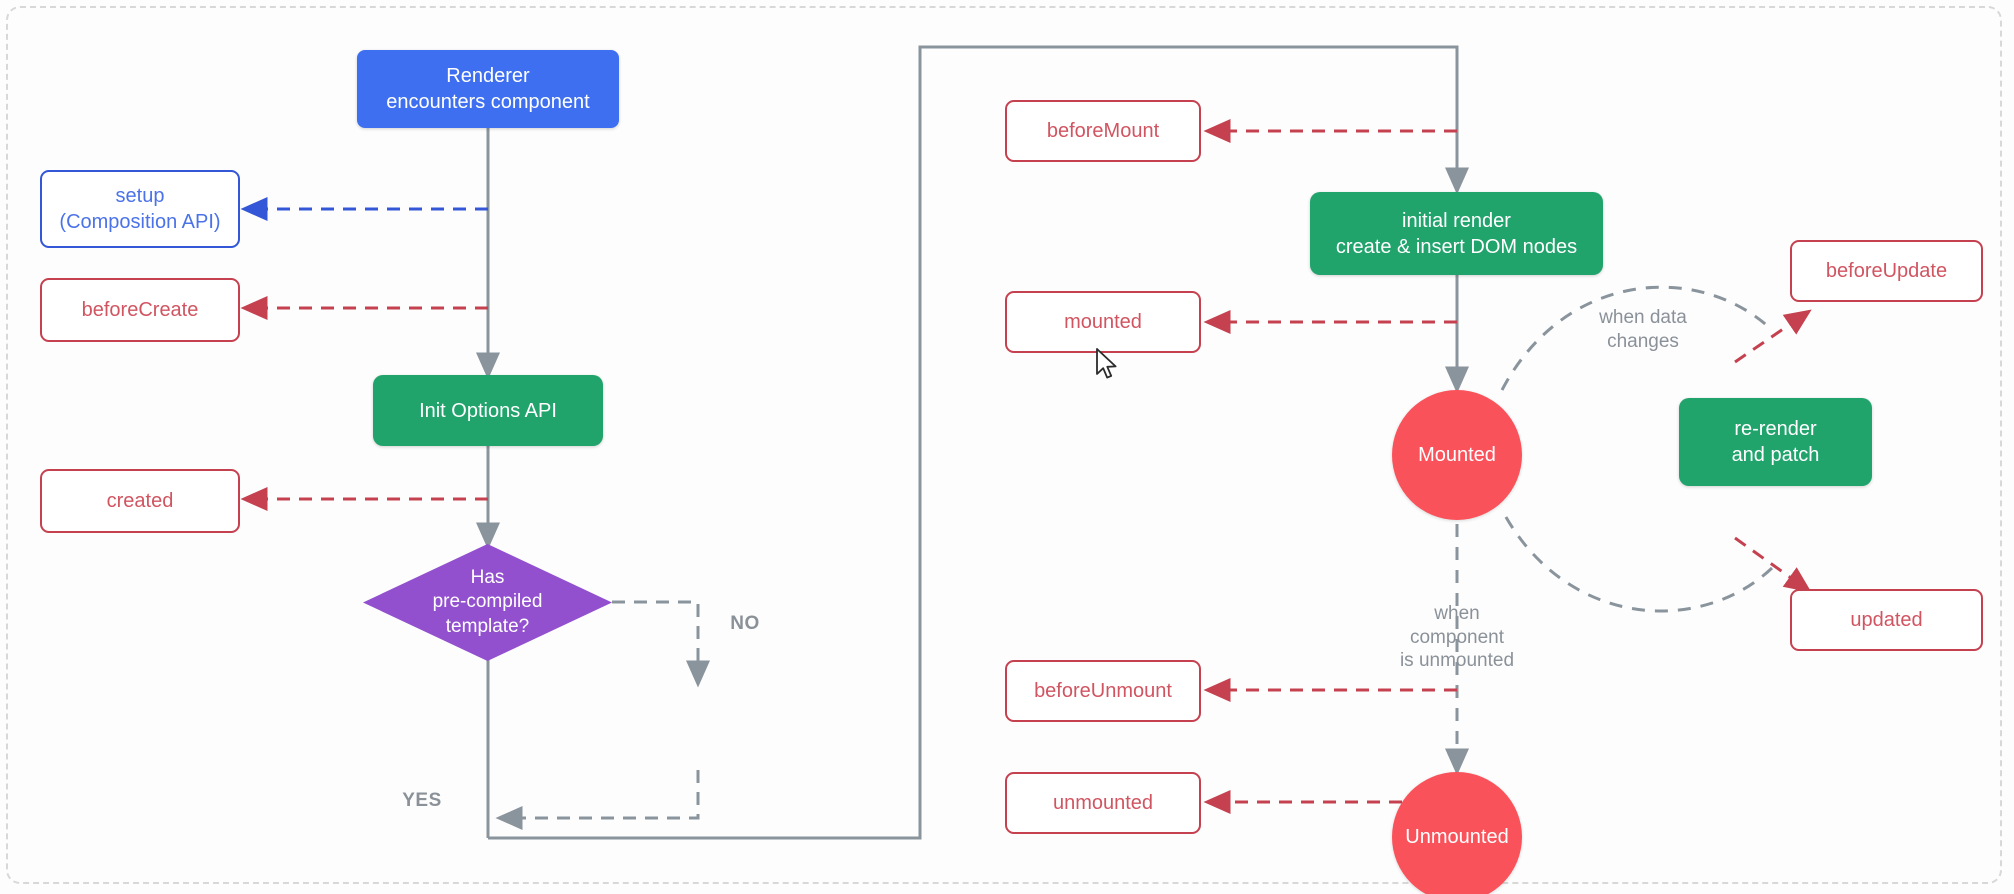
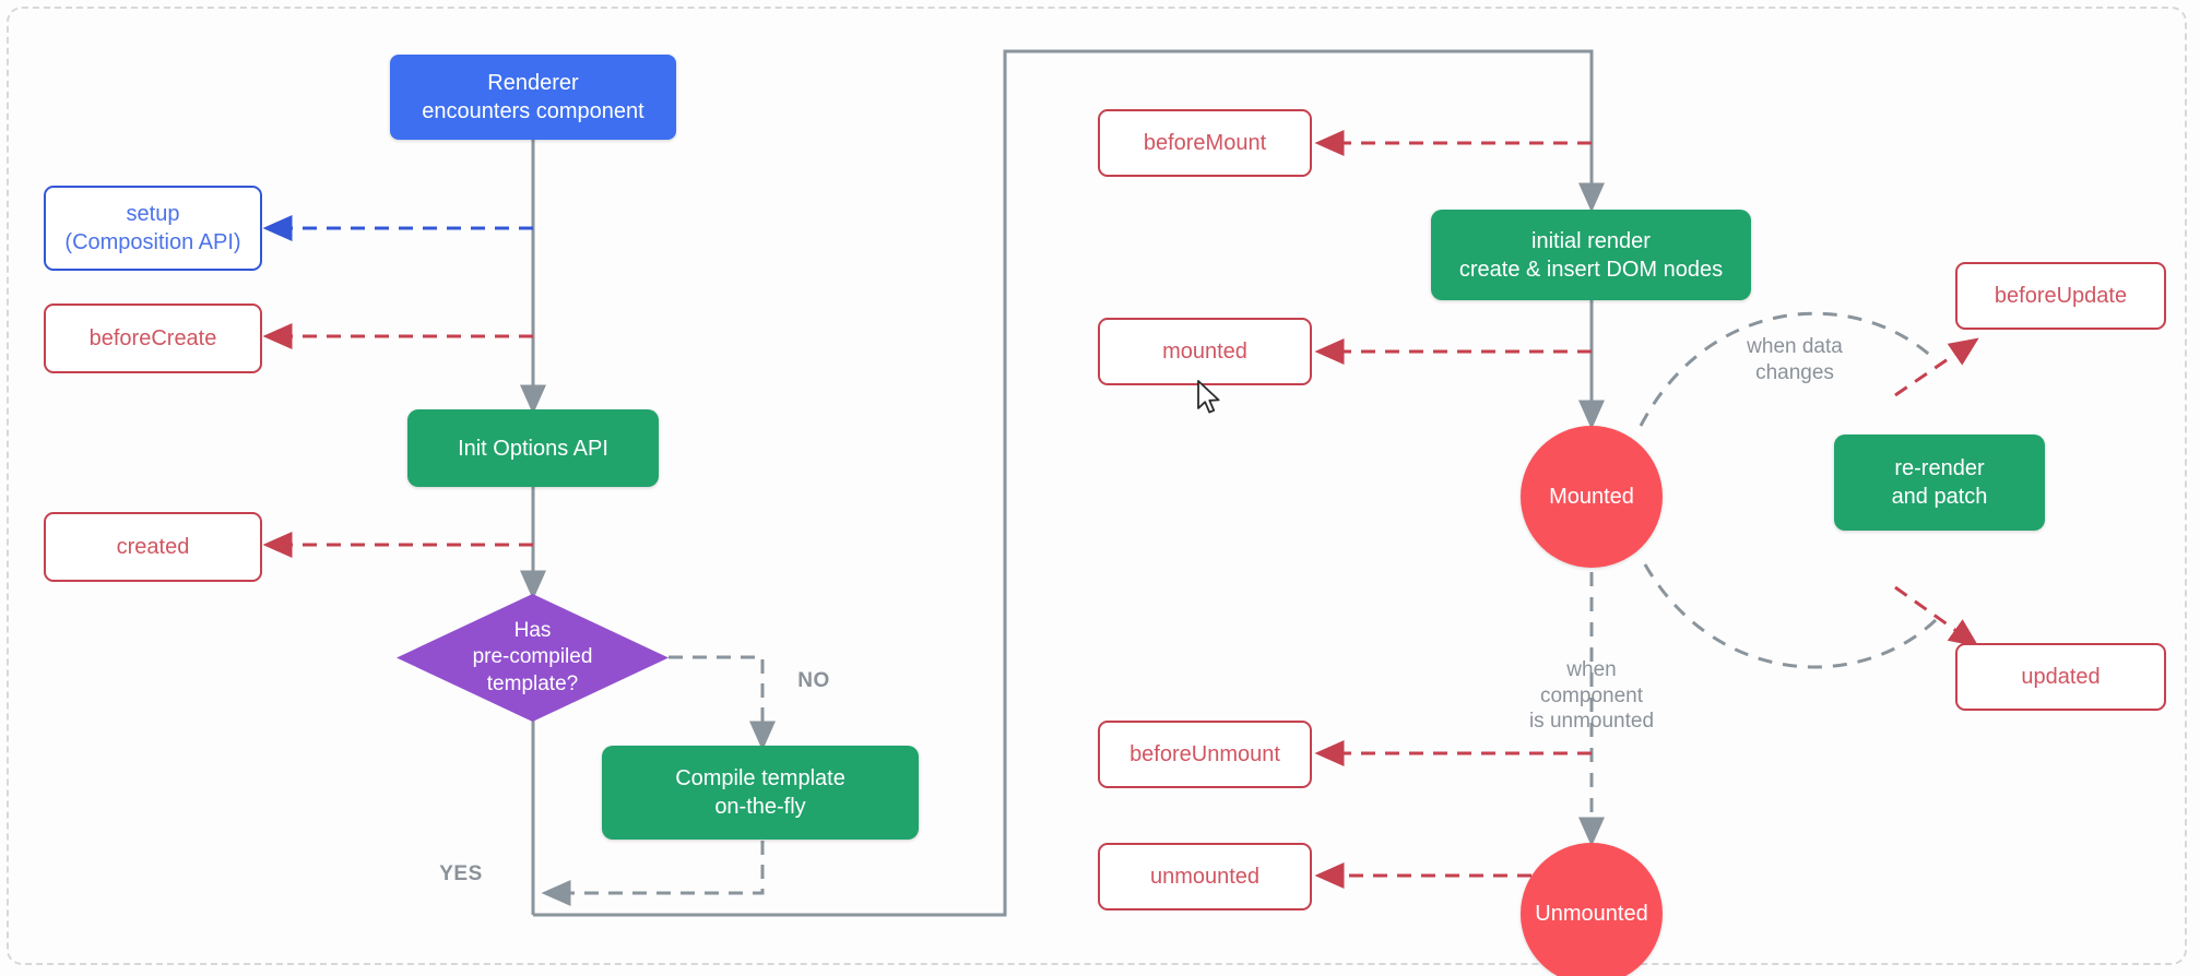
  Renderer
  encounters component
  setup
  (Composition API)
  beforeCreate
  Init Options API
  created
  Has
  pre-compiled
  template?
+ Compile template
+ on-the-fly
  NO
  YES
  beforeMount
  initial render
  create & insert DOM nodes
  mounted
  Mounted
  when data
  changes
  beforeUpdate
  re-render
  and patch
  updated
  when
  component
  is unmounted
  beforeUnmount
  unmounted
  Unmounted
